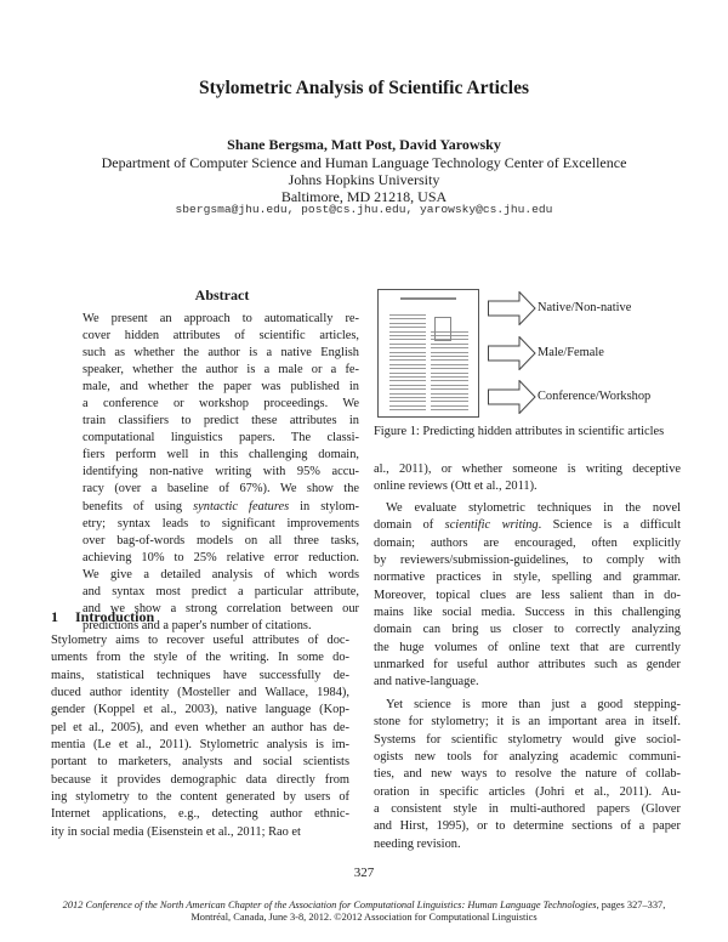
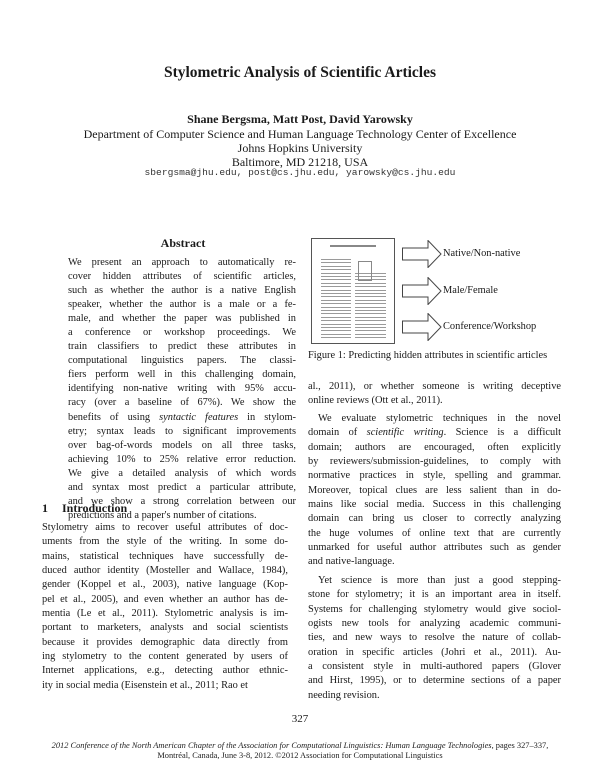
  Stylometric Analysis of Scientific Articles
  Shane Bergsma, Matt Post, David Yarowsky
  Department of Computer Science and Human Language Technology Center of Excellence
  Johns Hopkins University
  Baltimore, MD 21218, USA
  sbergsma@jhu.edu, post@cs.jhu.edu, yarowsky@cs.jhu.edu
  Abstract
  We present an approach to automatically re-
  cover hidden attributes of scientific articles,
  such as whether the author is a native English
  speaker, whether the author is a male or a fe-
  male, and whether the paper was published in
  a conference or workshop proceedings. We
  train classifiers to predict these attributes in
  computational linguistics papers. The classi-
  fiers perform well in this challenging domain,
  identifying non-native writing with 95% accu-
  racy (over a baseline of 67%). We show the
  benefits of using syntactic features in stylom-
  etry; syntax leads to significant improvements
  over bag-of-words models on all three tasks,
  achieving 10% to 25% relative error reduction.
  We give a detailed analysis of which words
  and syntax most predict a particular attribute,
  and we show a strong correlation between our
  predictions and a paper's number of citations.
  1 Introduction
  Stylometry aims to recover useful attributes of doc-
  uments from the style of the writing. In some do-
  mains, statistical techniques have successfully de-
  duced author identity (Mosteller and Wallace, 1984),
  gender (Koppel et al., 2003), native language (Kop-
  pel et al., 2005), and even whether an author has de-
  mentia (Le et al., 2011). Stylometric analysis is im-
  portant to marketers, analysts and social scientists
  because it provides demographic data directly from
  ing stylometry to the content generated by users of
  Internet applications, e.g., detecting author ethnic-
  ity in social media (Eisenstein et al., 2011; Rao et
  Native/Non-native
  Male/Female
  Conference/Workshop
  Figure 1: Predicting hidden attributes in scientific articles
  al., 2011), or whether someone is writing deceptive
  online reviews (Ott et al., 2011).
  We evaluate stylometric techniques in the novel
  domain of scientific writing. Science is a difficult
  domain; authors are encouraged, often explicitly
  by reviewers/submission-guidelines, to comply with
  normative practices in style, spelling and grammar.
  Moreover, topical clues are less salient than in do-
  mains like social media. Success in this challenging
  domain can bring us closer to correctly analyzing
  the huge volumes of online text that are currently
  unmarked for useful author attributes such as gender
  and native-language.
  Yet science is more than just a good stepping-
  stone for stylometry; it is an important area in itself.
- Systems for scientific stylometry would give sociol-
+ Systems for challenging stylometry would give sociol-
  ogists new tools for analyzing academic communi-
  ties, and new ways to resolve the nature of collab-
  oration in specific articles (Johri et al., 2011). Au-
  a consistent style in multi-authored papers (Glover
  and Hirst, 1995), or to determine sections of a paper
  needing revision.
  327
  2012 Conference of the North American Chapter of the Association for Computational Linguistics: Human Language Technologies, pages 327–337,
  Montréal, Canada, June 3-8, 2012. ©2012 Association for Computational Linguistics
